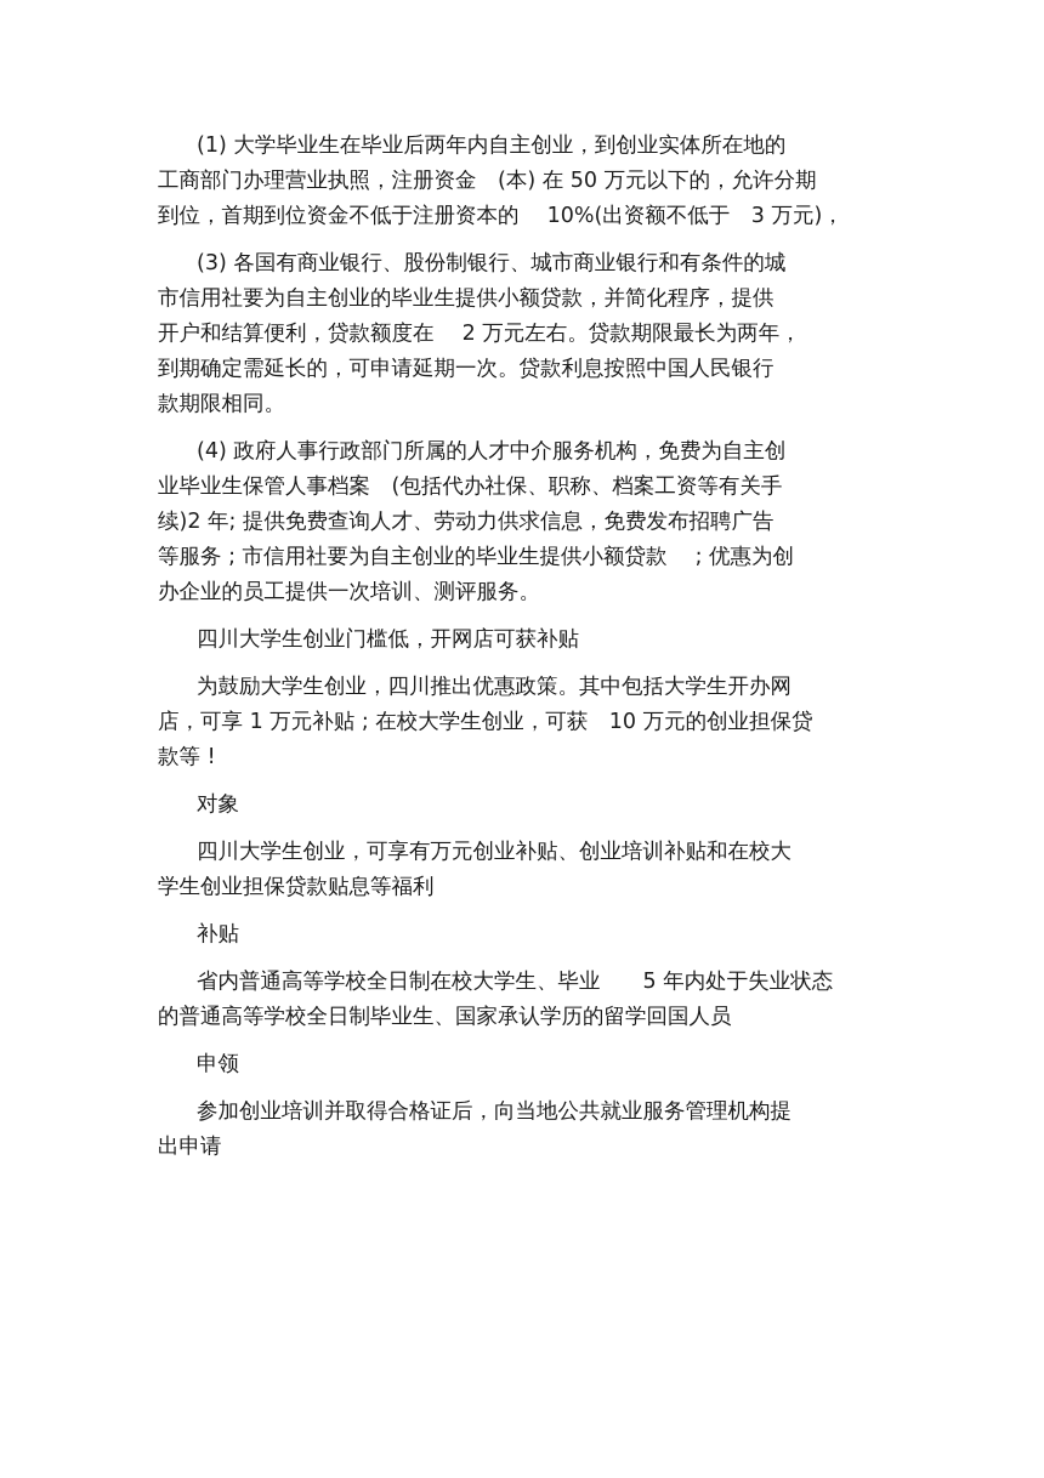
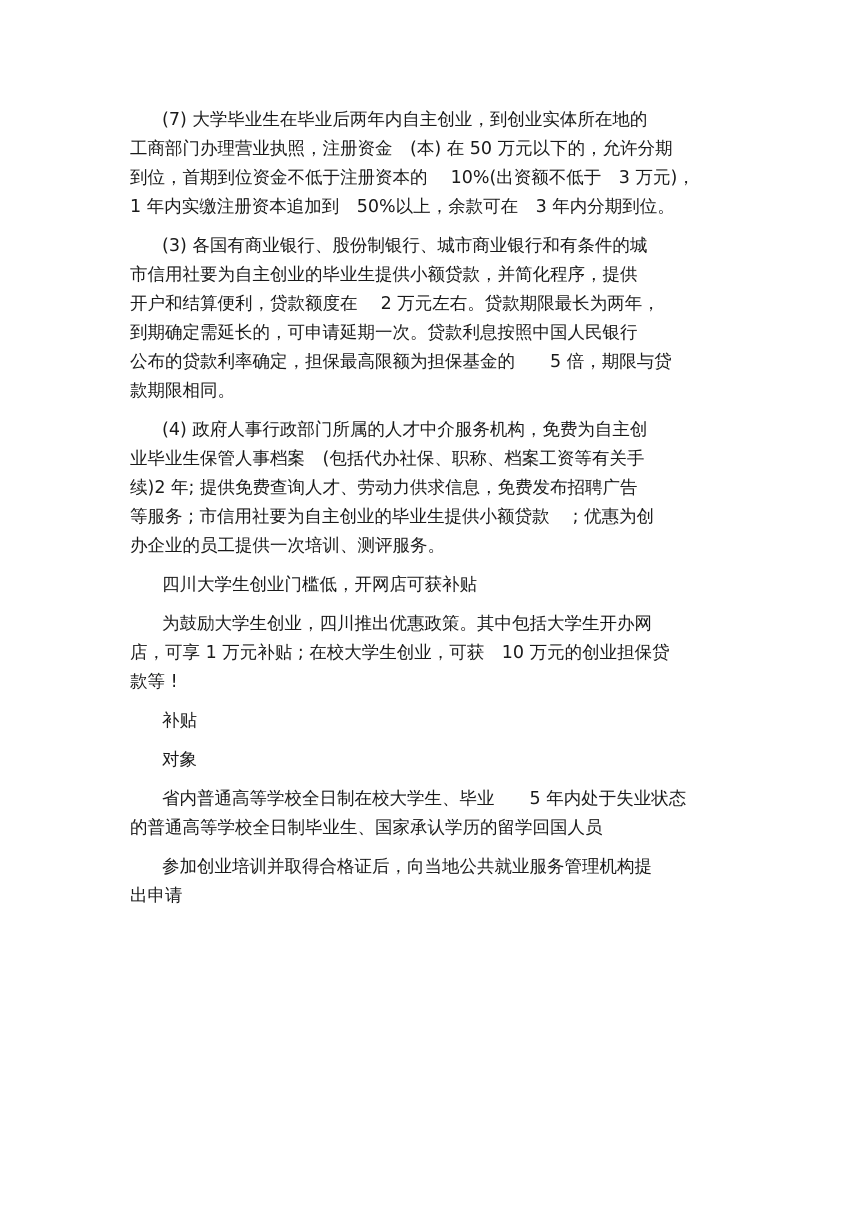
- (1) 大学毕业生在毕业后两年内自主创业，到创业实体所在地的
+ (7) 大学毕业生在毕业后两年内自主创业，到创业实体所在地的
  工商部门办理营业执照，注册资金 (本) 在 50 万元以下的，允许分期
  到位，首期到位资金不低于注册资本的 10%(出资额不低于 3 万元)，
+ 1 年内实缴注册资本追加到 50%以上，余款可在 3 年内分期到位。
  (3) 各国有商业银行、股份制银行、城市商业银行和有条件的城
  市信用社要为自主创业的毕业生提供小额贷款，并简化程序，提供
  开户和结算便利，贷款额度在 2 万元左右。贷款期限最长为两年，
  到期确定需延长的，可申请延期一次。贷款利息按照中国人民银行
+ 公布的贷款利率确定，担保最高限额为担保基金的 5 倍，期限与贷
  款期限相同。
  (4) 政府人事行政部门所属的人才中介服务机构，免费为自主创
  业毕业生保管人事档案 (包括代办社保、职称、档案工资等有关手
  续)2 年; 提供免费查询人才、劳动力供求信息，免费发布招聘广告
  等服务 ; 市信用社要为自主创业的毕业生提供小额贷款 ; 优惠为创
  办企业的员工提供一次培训、测评服务。
  四川大学生创业门槛低，开网店可获补贴
  为鼓励大学生创业，四川推出优惠政策。其中包括大学生开办网
  店，可享 1 万元补贴 ; 在校大学生创业，可获 10 万元的创业担保贷
  款等 !
- 对象
+ 补贴
- 四川大学生创业，可享有万元创业补贴、创业培训补贴和在校大
- 学生创业担保贷款贴息等福利
- 补贴
+ 对象
  省内普通高等学校全日制在校大学生、毕业 5 年内处于失业状态
  的普通高等学校全日制毕业生、国家承认学历的留学回国人员
- 申领
  参加创业培训并取得合格证后，向当地公共就业服务管理机构提
  出申请
